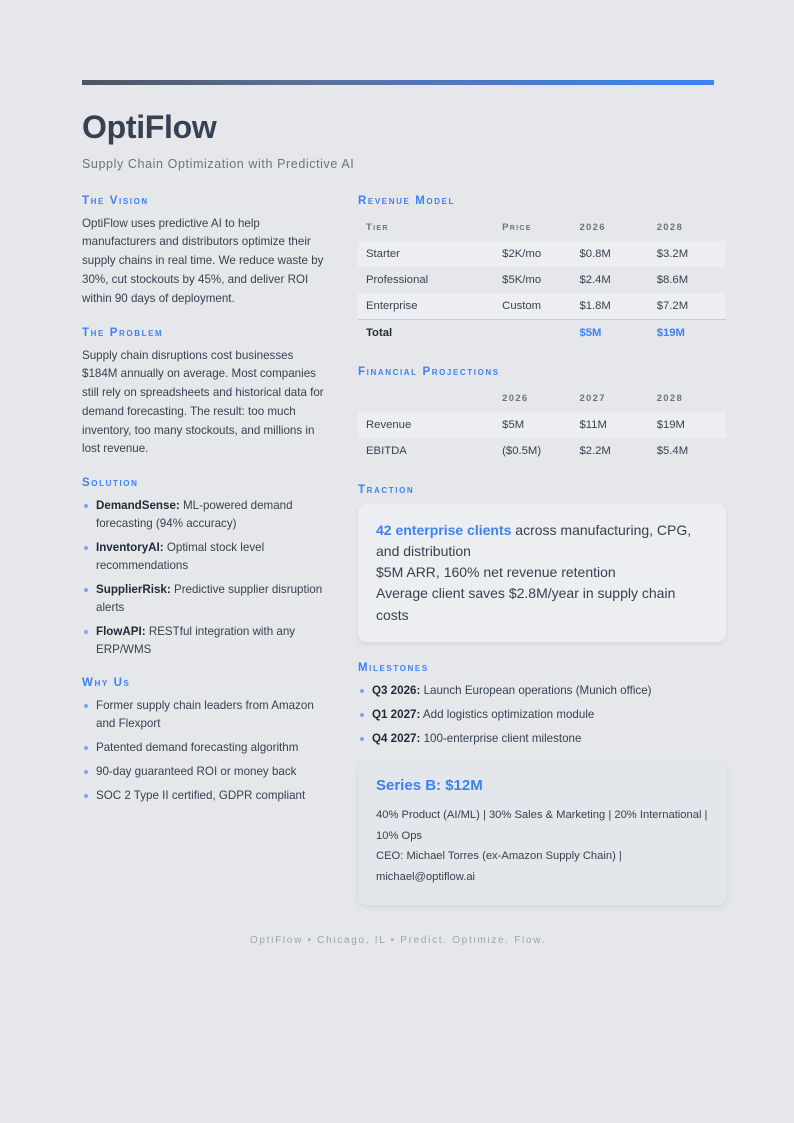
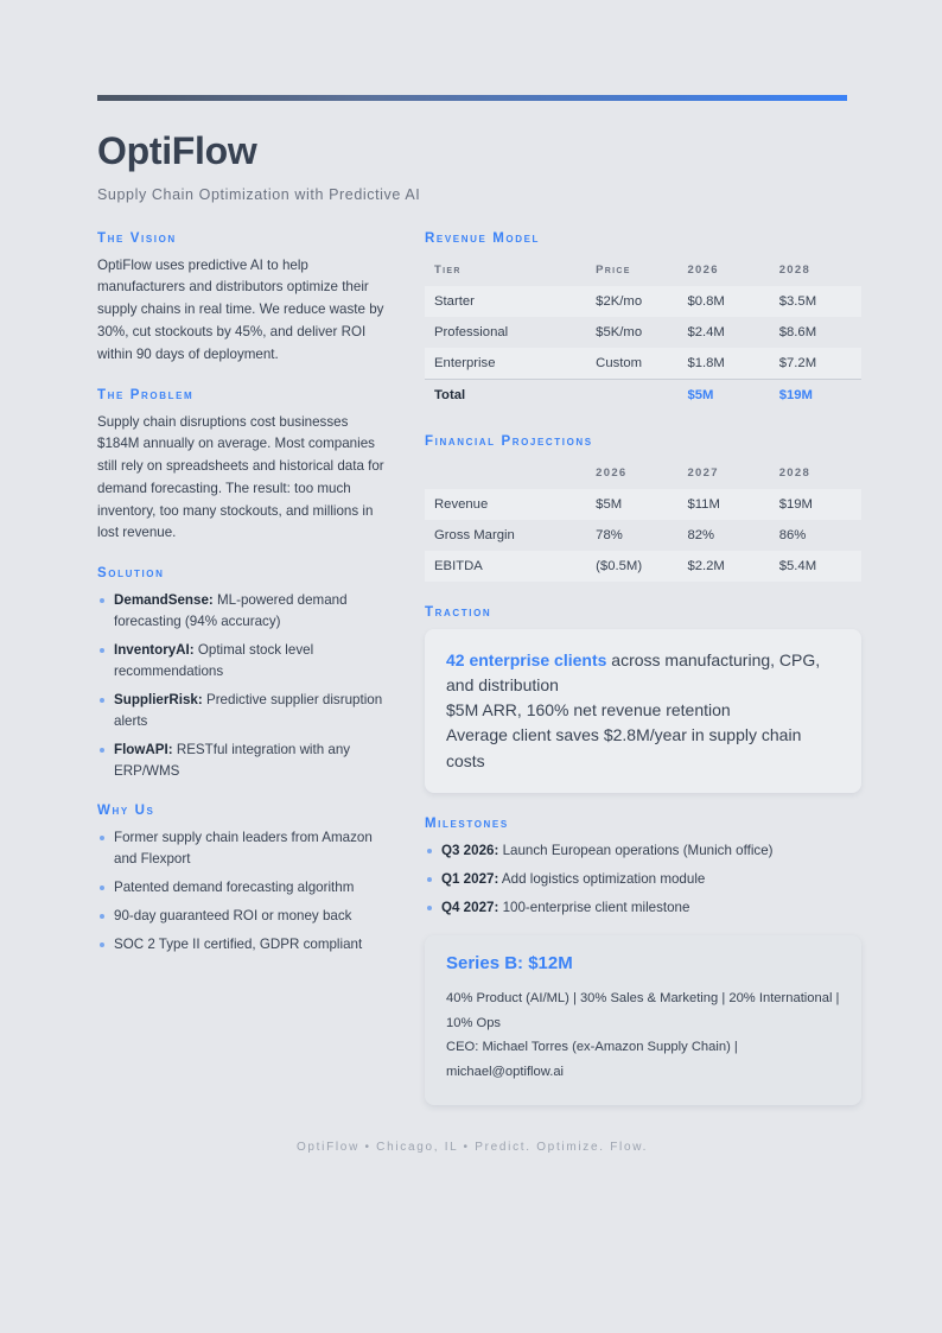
  OptiFlow
  Supply Chain Optimization with Predictive AI
  The Vision
  OptiFlow uses predictive AI to help manufacturers and distributors optimize their supply chains in real time. We reduce waste by 30%, cut stockouts by 45%, and deliver ROI within 90 days of deployment.
  The Problem
  Supply chain disruptions cost businesses $184M annually on average. Most companies still rely on spreadsheets and historical data for demand forecasting. The result: too much inventory, too many stockouts, and millions in lost revenue.
  Solution
  DemandSense: ML-powered demand forecasting (94% accuracy)
  InventoryAI: Optimal stock level recommendations
  SupplierRisk: Predictive supplier disruption alerts
  FlowAPI: RESTful integration with any ERP/WMS
  Why Us
  Former supply chain leaders from Amazon and Flexport
  Patented demand forecasting algorithm
  90-day guaranteed ROI or money back
  SOC 2 Type II certified, GDPR compliant
  Revenue Model
  Tier	Price	2026	2028
- Starter	$2K/mo	$0.8M	$3.2M
+ Starter	$2K/mo	$0.8M	$3.5M
  Professional	$5K/mo	$2.4M	$8.6M
  Enterprise	Custom	$1.8M	$7.2M
  Total		$5M	$19M
  Financial Projections
  	2026	2027	2028
  Revenue	$5M	$11M	$19M
+ Gross Margin	78%	82%	86%
  EBITDA	($0.5M)	$2.2M	$5.4M
  Traction
  42 enterprise clients across manufacturing, CPG, and distribution
  $5M ARR, 160% net revenue retention
  Average client saves $2.8M/year in supply chain costs
  Milestones
  Q3 2026: Launch European operations (Munich office)
  Q1 2027: Add logistics optimization module
  Q4 2027: 100-enterprise client milestone
  Series B: $12M
  40% Product (AI/ML) | 30% Sales & Marketing | 20% International | 10% Ops
  CEO: Michael Torres (ex-Amazon Supply Chain) | michael@optiflow.ai
  OptiFlow • Chicago, IL • Predict. Optimize. Flow.
